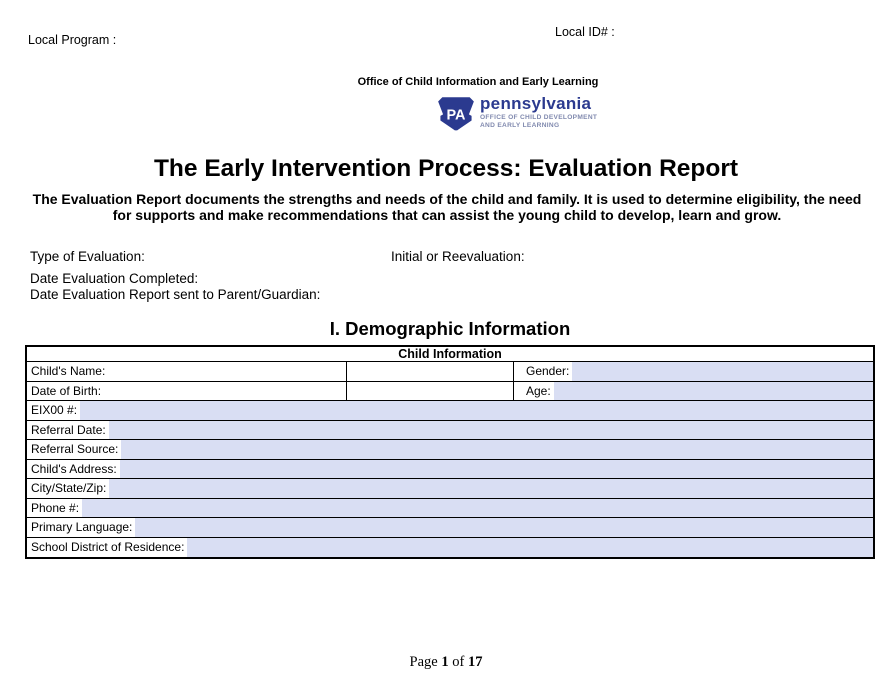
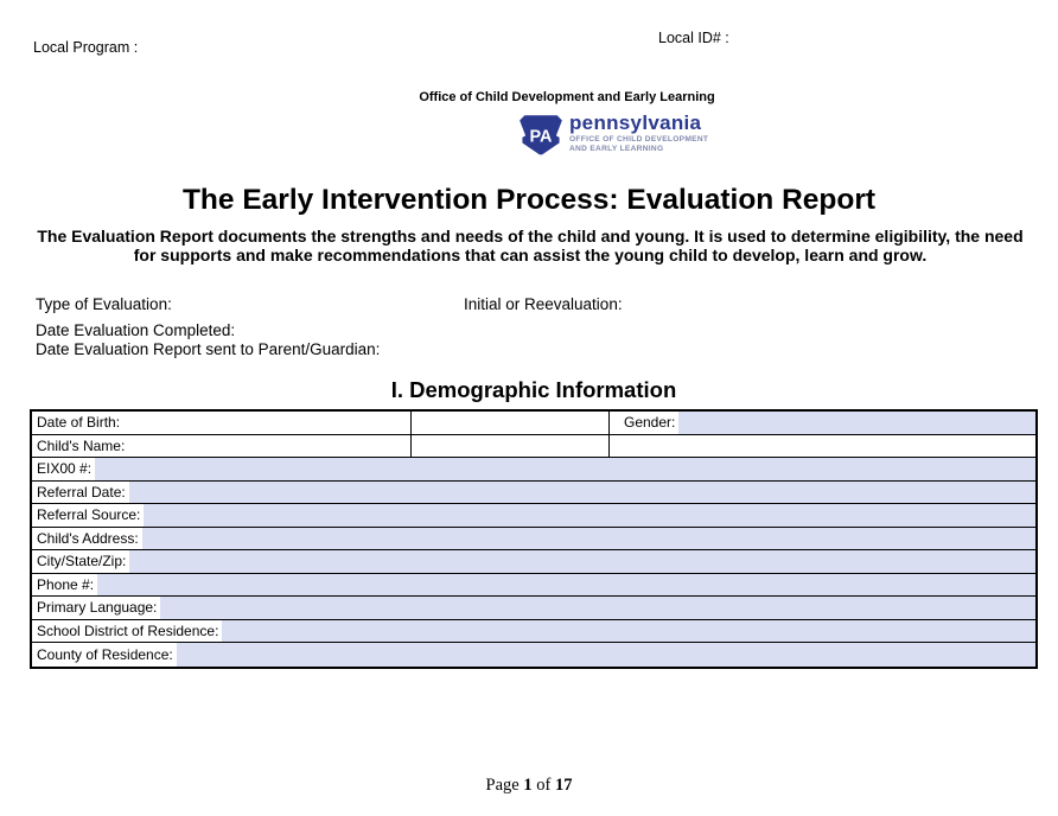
  Local Program :
  Local ID# :
- Office of Child Information and Early Learning
+ Office of Child Development and Early Learning
  PA
  pennsylvania
  The Early Intervention Process: Evaluation Report
- The Evaluation Report documents the strengths and needs of the child and family. It is used to determine eligibility, the need for supports and make recommendations that can assist the young child to develop, learn and grow.
+ The Evaluation Report documents the strengths and needs of the child and young. It is used to determine eligibility, the need for supports and make recommendations that can assist the young child to develop, learn and grow.
  Type of Evaluation:
  Initial or Reevaluation:
  Date Evaluation Completed:
  Date Evaluation Report sent to Parent/Guardian:
  I. Demographic Information
- Child Information
- Child's Name:
+ Date of Birth:
  Gender:
- Date of Birth:
+ Child's Name:
- Age:
  EIX00 #:
  Referral Date:
  Referral Source:
  Child's Address:
  City/State/Zip:
  Phone #:
  Primary Language:
  School District of Residence:
+ County of Residence:
  Page 1 of 17
